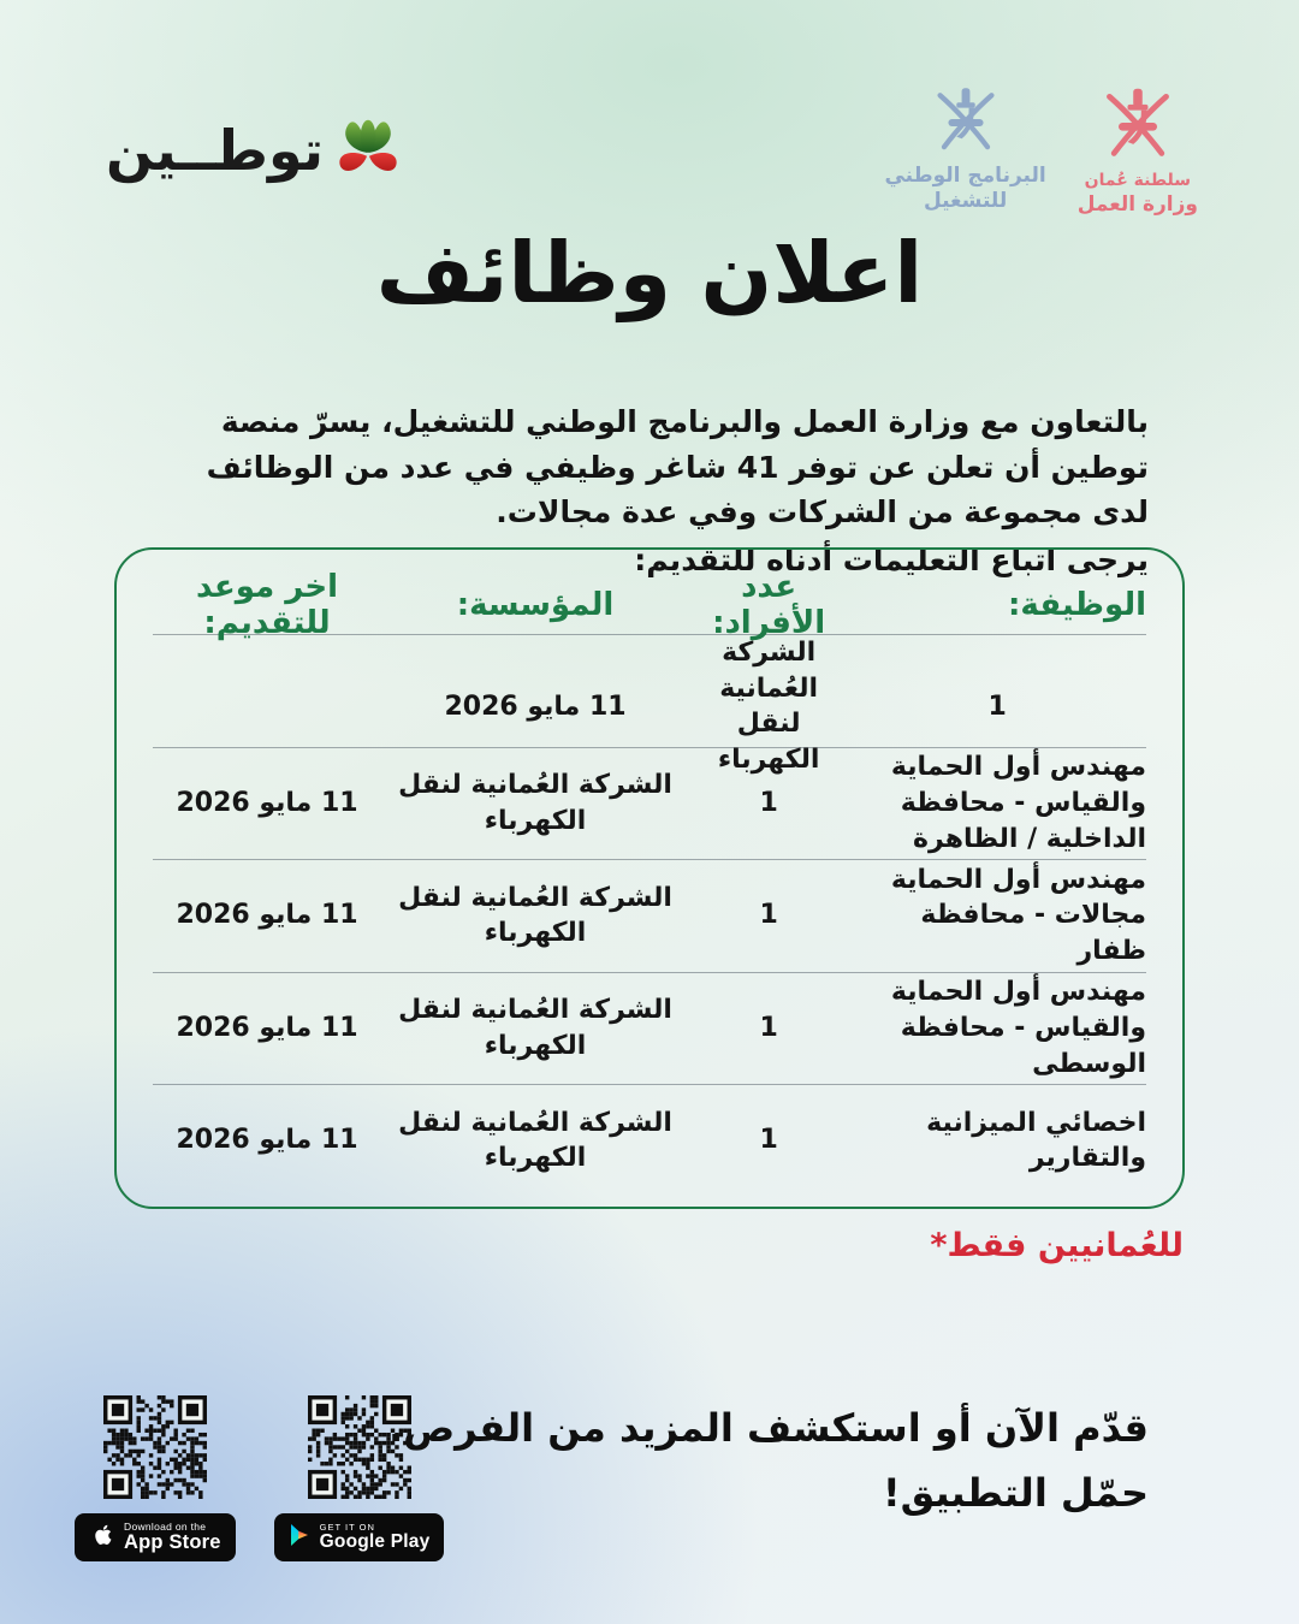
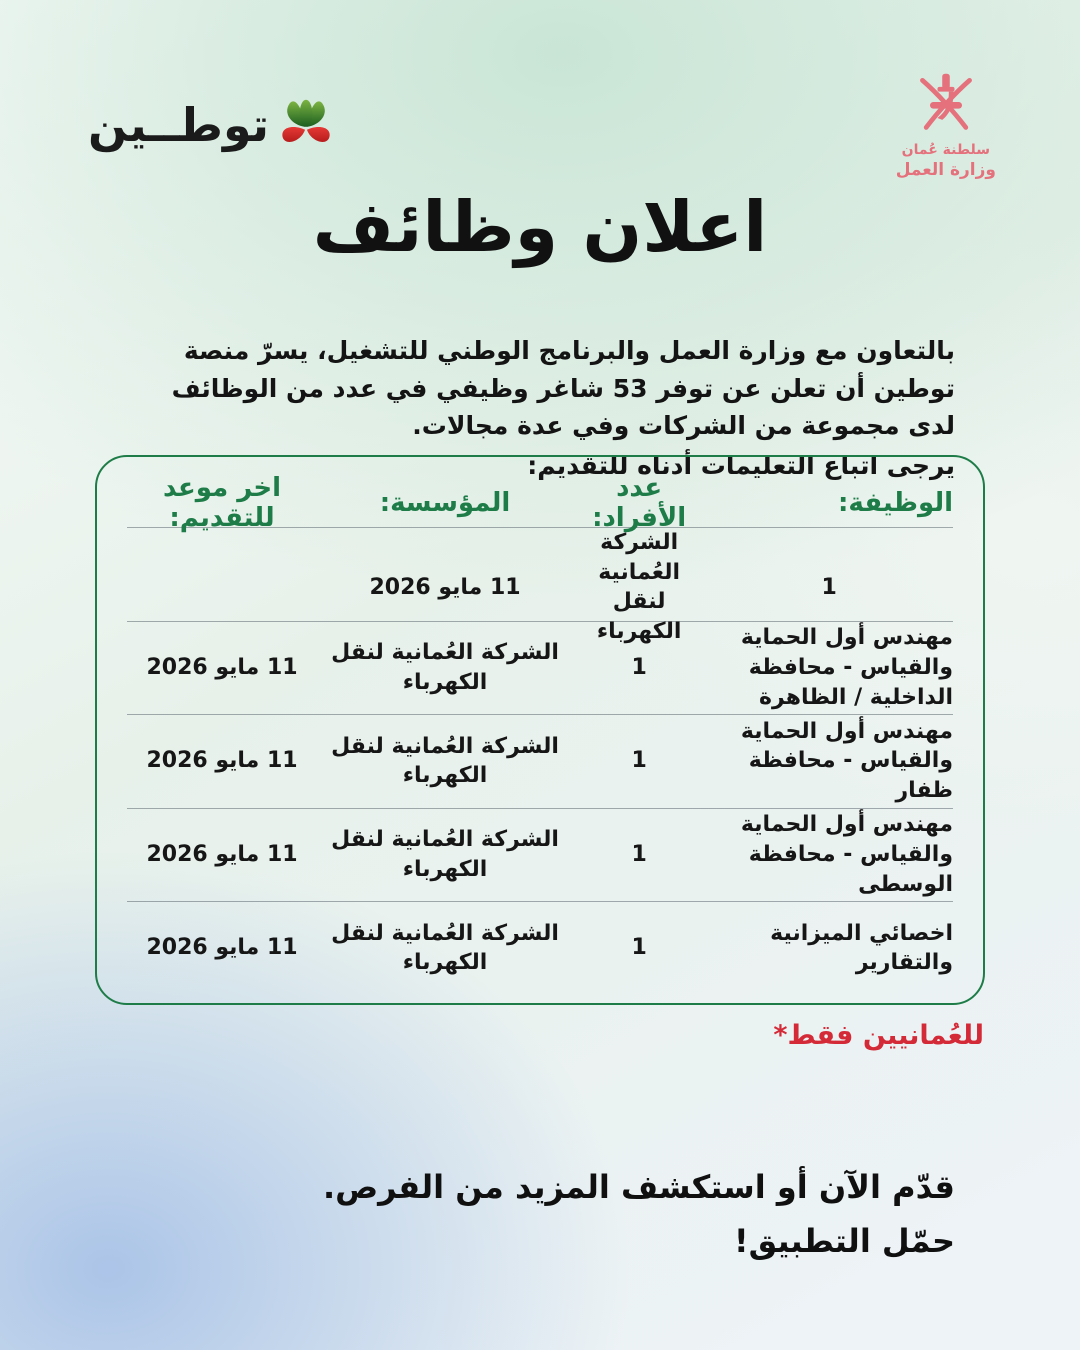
  توطــين
- البرنامج الوطني
- للتشغيل
  سلطنة عُمان
  وزارة العمل
  اعلان وظائف
- بالتعاون مع وزارة العمل والبرنامج الوطني للتشغيل، يسرّ منصة توطين أن تعلن عن توفر 41 شاغر وظيفي في عدد من الوظائف لدى مجموعة من الشركات وفي عدة مجالات.
+ بالتعاون مع وزارة العمل والبرنامج الوطني للتشغيل، يسرّ منصة توطين أن تعلن عن توفر 53 شاغر وظيفي في عدد من الوظائف لدى مجموعة من الشركات وفي عدة مجالات.
  يرجى اتباع التعليمات أدناه للتقديم:
  الوظيفة:
  عدد الأفراد:
  المؤسسة:
  اخر موعد للتقديم:
  1
  الشركة العُمانية لنقل الكهرباء
  11 مايو 2026
  مهندس أول الحماية والقياس - محافظة الداخلية / الظاهرة
  1
  الشركة العُمانية لنقل الكهرباء
  11 مايو 2026
- مهندس أول الحماية مجالات - محافظة ظفار
+ مهندس أول الحماية والقياس - محافظة ظفار
  1
  الشركة العُمانية لنقل الكهرباء
  11 مايو 2026
  مهندس أول الحماية والقياس - محافظة الوسطى
  1
  الشركة العُمانية لنقل الكهرباء
  11 مايو 2026
  اخصائي الميزانية والتقارير
  1
  الشركة العُمانية لنقل الكهرباء
  11 مايو 2026
  للعُمانيين فقط*
  قدّم الآن أو استكشف المزيد من الفرص.
  حمّل التطبيق!
- Download on the
- App Store
- GET IT ON
- Google Play
